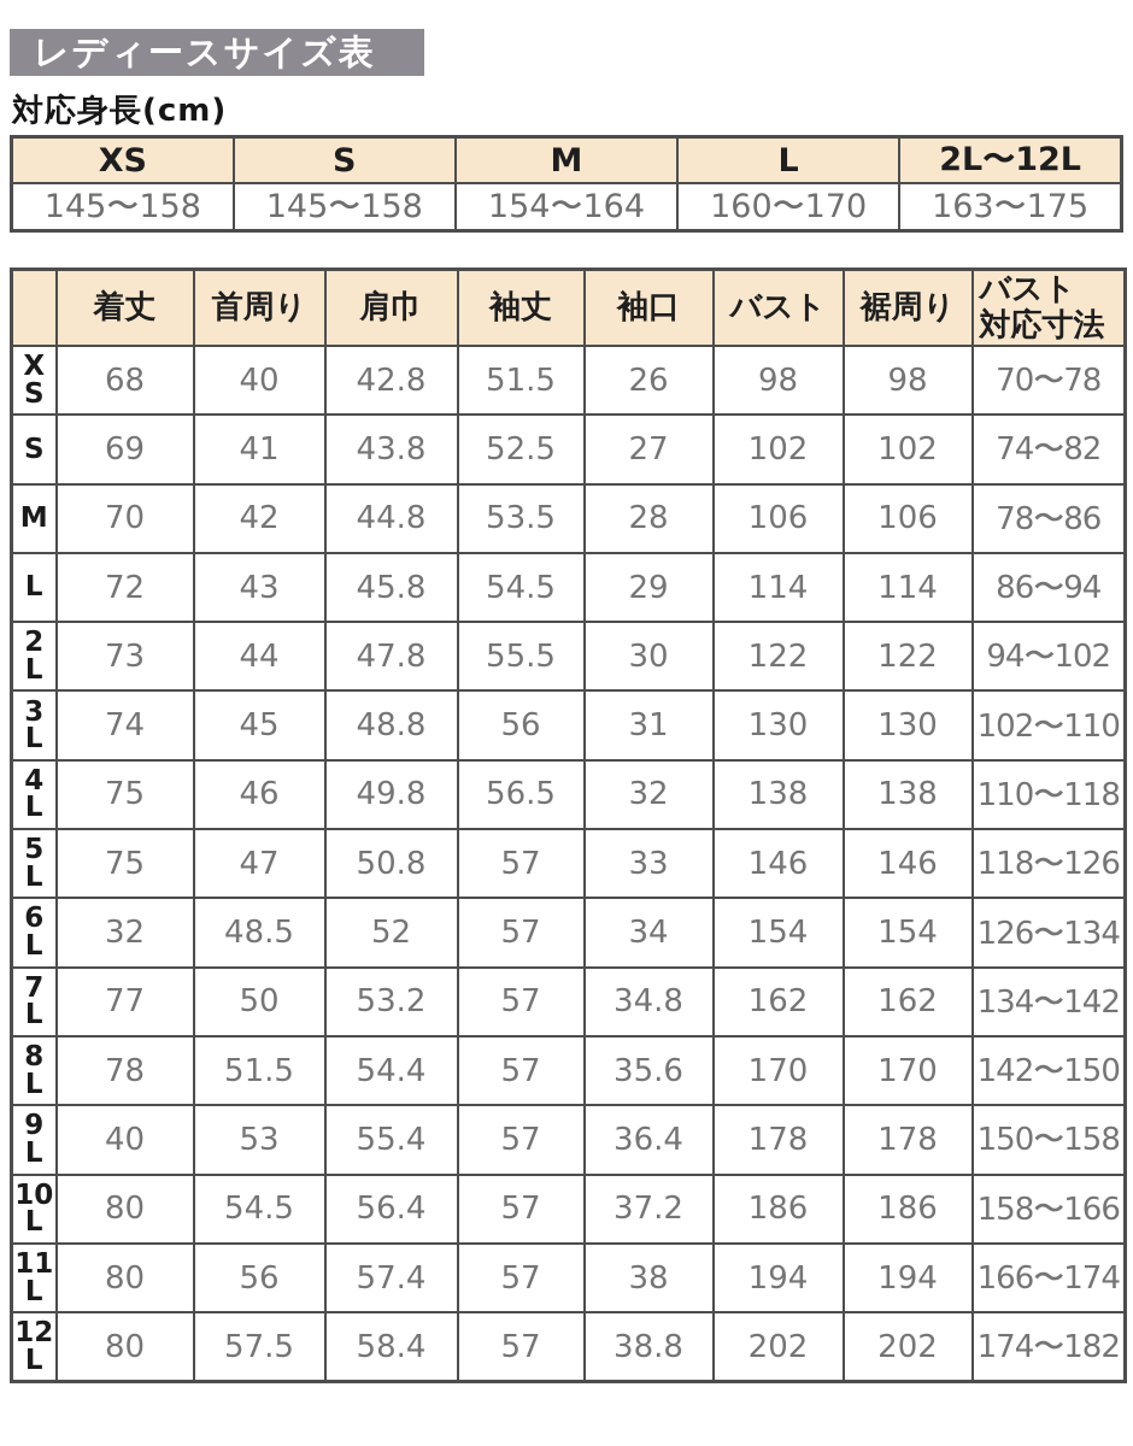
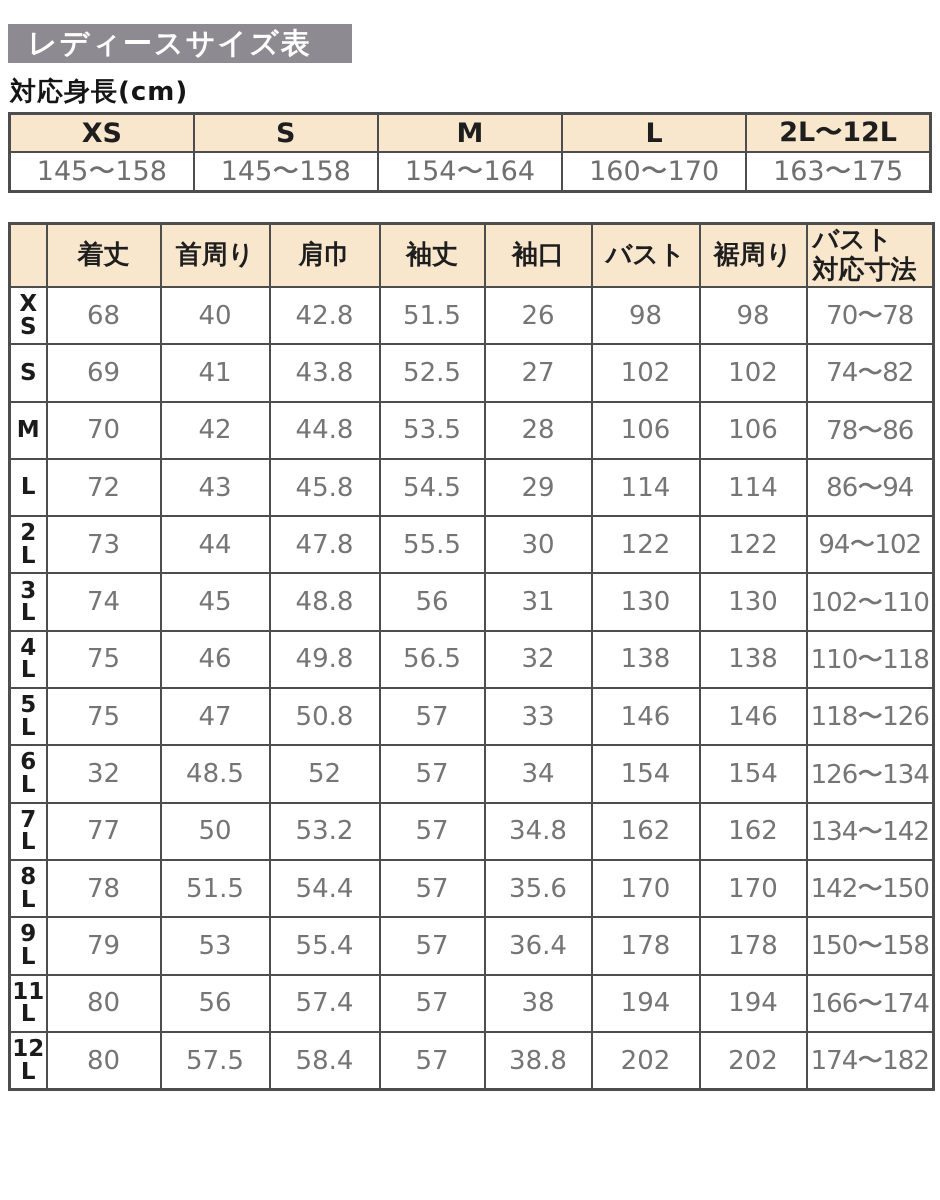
  レディースサイズ表
  対応身長(cm)
  XS	S	M	L	2L〜12L
  145〜158	145〜158	154〜164	160〜170	163〜175
  	着丈	首周り	肩巾	袖丈	袖口	バスト	裾周り	バスト 対応寸法
  X S	68	40	42.8	51.5	26	98	98	70〜78
  S	69	41	43.8	52.5	27	102	102	74〜82
  M	70	42	44.8	53.5	28	106	106	78〜86
  L	72	43	45.8	54.5	29	114	114	86〜94
  2 L	73	44	47.8	55.5	30	122	122	94〜102
  3 L	74	45	48.8	56	31	130	130	102〜110
  4 L	75	46	49.8	56.5	32	138	138	110〜118
  5 L	75	47	50.8	57	33	146	146	118〜126
  6 L	32	48.5	52	57	34	154	154	126〜134
  7 L	77	50	53.2	57	34.8	162	162	134〜142
  8 L	78	51.5	54.4	57	35.6	170	170	142〜150
- 9 L	40	53	55.4	57	36.4	178	178	150〜158
+ 9 L	79	53	55.4	57	36.4	178	178	150〜158
- 10 L	80	54.5	56.4	57	37.2	186	186	158〜166
  11 L	80	56	57.4	57	38	194	194	166〜174
  12 L	80	57.5	58.4	57	38.8	202	202	174〜182
